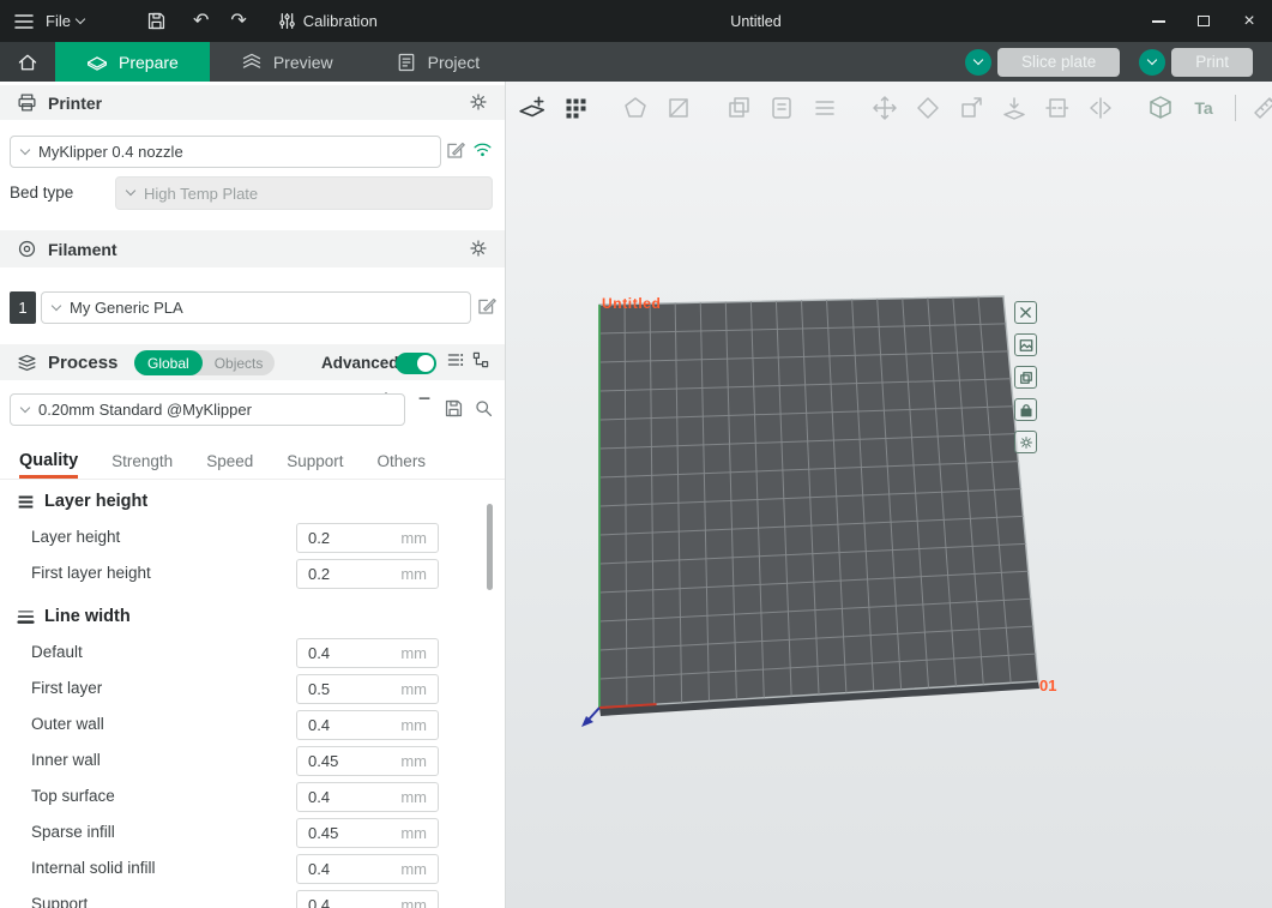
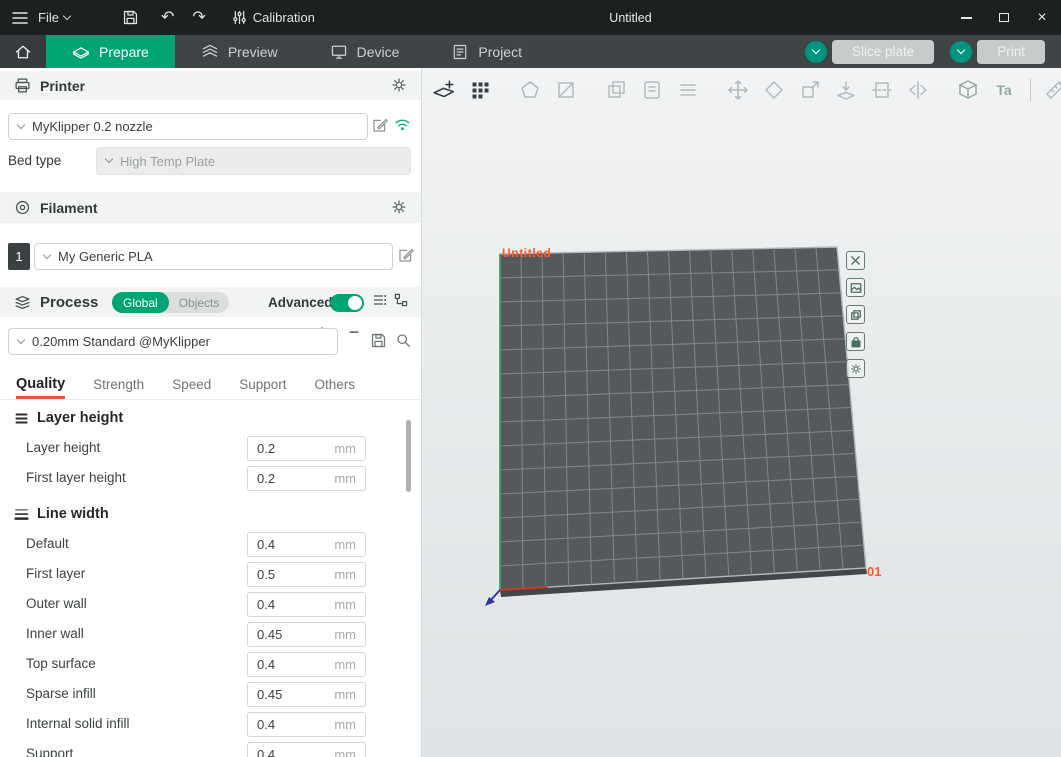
  File
  ↶
  ↷
  Calibration
  Untitled
  ×
  Prepare
  Preview
+ Device
  Project
  Slice plate
  Print
  Printer
- MyKlipper 0.4 nozzle
+ MyKlipper 0.2 nozzle
  Bed type
  High Temp Plate
  Filament
  −
  1
  My Generic PLA
  Process
  Global
  Objects
  Advanced
  0.20mm Standard @MyKlipper
  Quality
  Strength
  Speed
  Support
  Others
  Layer height
  Layer height
  0.2
  mm
  First layer height
  0.2
  mm
  Line width
  Default
  0.4
  mm
  First layer
  0.5
  mm
  Outer wall
  0.4
  mm
  Inner wall
  0.45
  mm
  Top surface
  0.4
  mm
  Sparse infill
  0.45
  mm
  Internal solid infill
  0.4
  mm
  Support
  0.4
  mm
  Untitled
  01
  Ta
